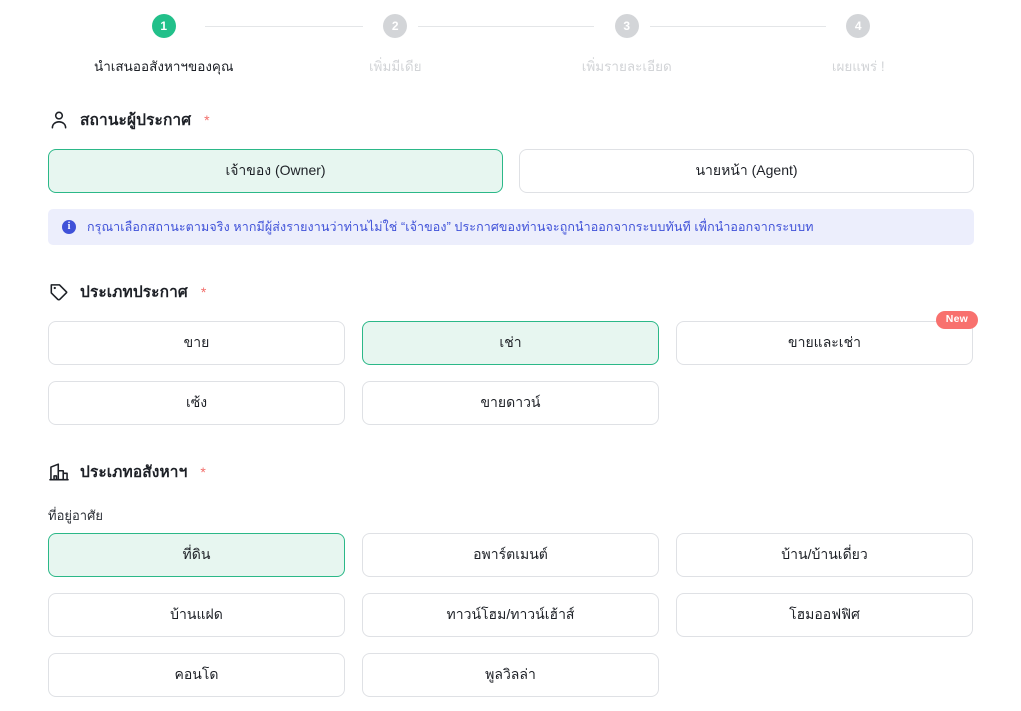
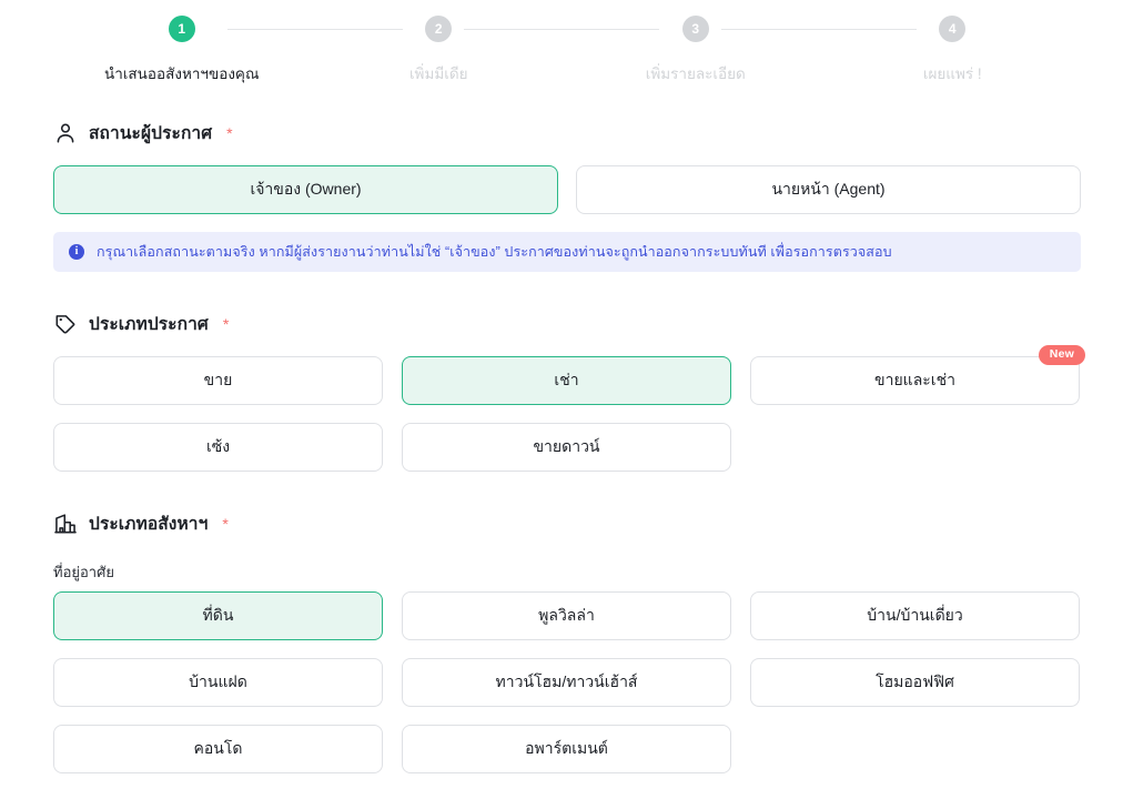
  1
  นำเสนออสังหาฯของคุณ
  2
  เพิ่มมีเดีย
  3
  เพิ่มรายละเอียด
  4
  เผยแพร่ !
  สถานะผู้ประกาศ
  *
  เจ้าของ (Owner)
  นายหน้า (Agent)
  i
- กรุณาเลือกสถานะตามจริง หากมีผู้ส่งรายงานว่าท่านไม่ใช่ “เจ้าของ” ประกาศของท่านจะถูกนำออกจากระบบทันที เพื่กนำออกจากระบบท
+ กรุณาเลือกสถานะตามจริง หากมีผู้ส่งรายงานว่าท่านไม่ใช่ “เจ้าของ” ประกาศของท่านจะถูกนำออกจากระบบทันที เพื่อรอการตรวจสอบ
  ประเภทประกาศ
  *
  ขาย
  เช่า
  ขายและเช่า
  New
  เซ้ง
  ขายดาวน์
  ประเภทอสังหาฯ
  *
  ที่อยู่อาศัย
  ที่ดิน
- อพาร์ตเมนต์
+ พูลวิลล่า
  บ้าน/บ้านเดี่ยว
  บ้านแฝด
  ทาวน์โฮม/ทาวน์เฮ้าส์
  โฮมออฟฟิศ
  คอนโด
- พูลวิลล่า
+ อพาร์ตเมนต์
